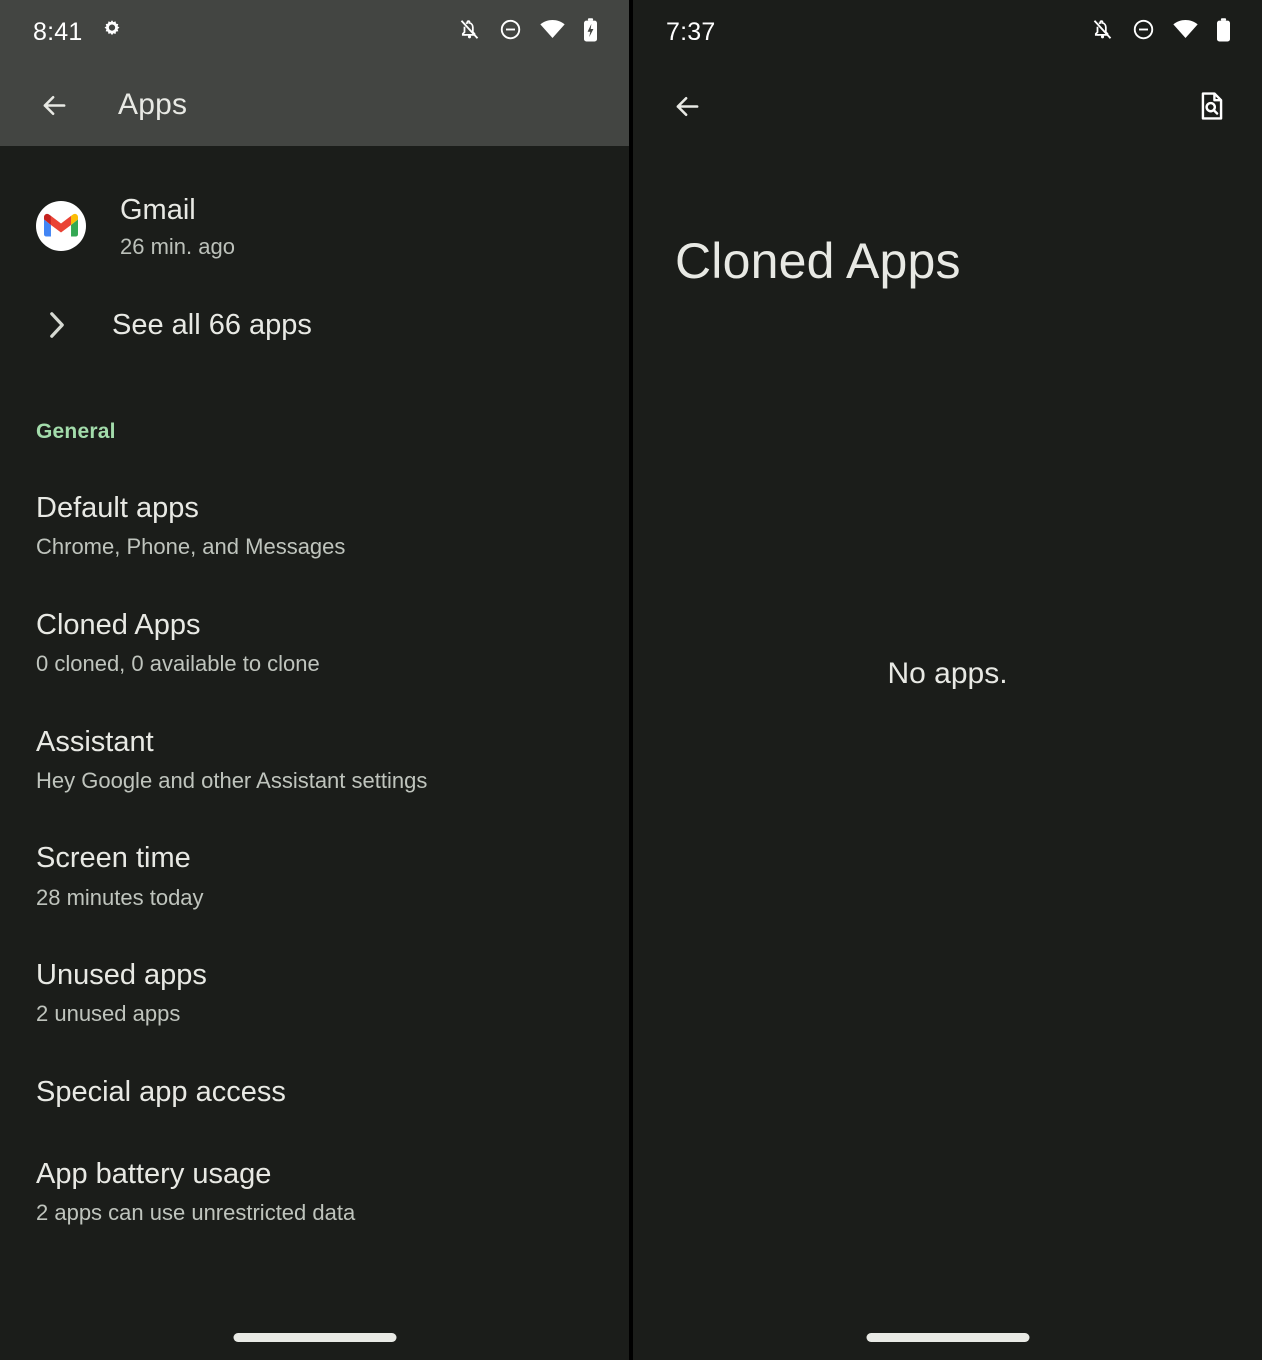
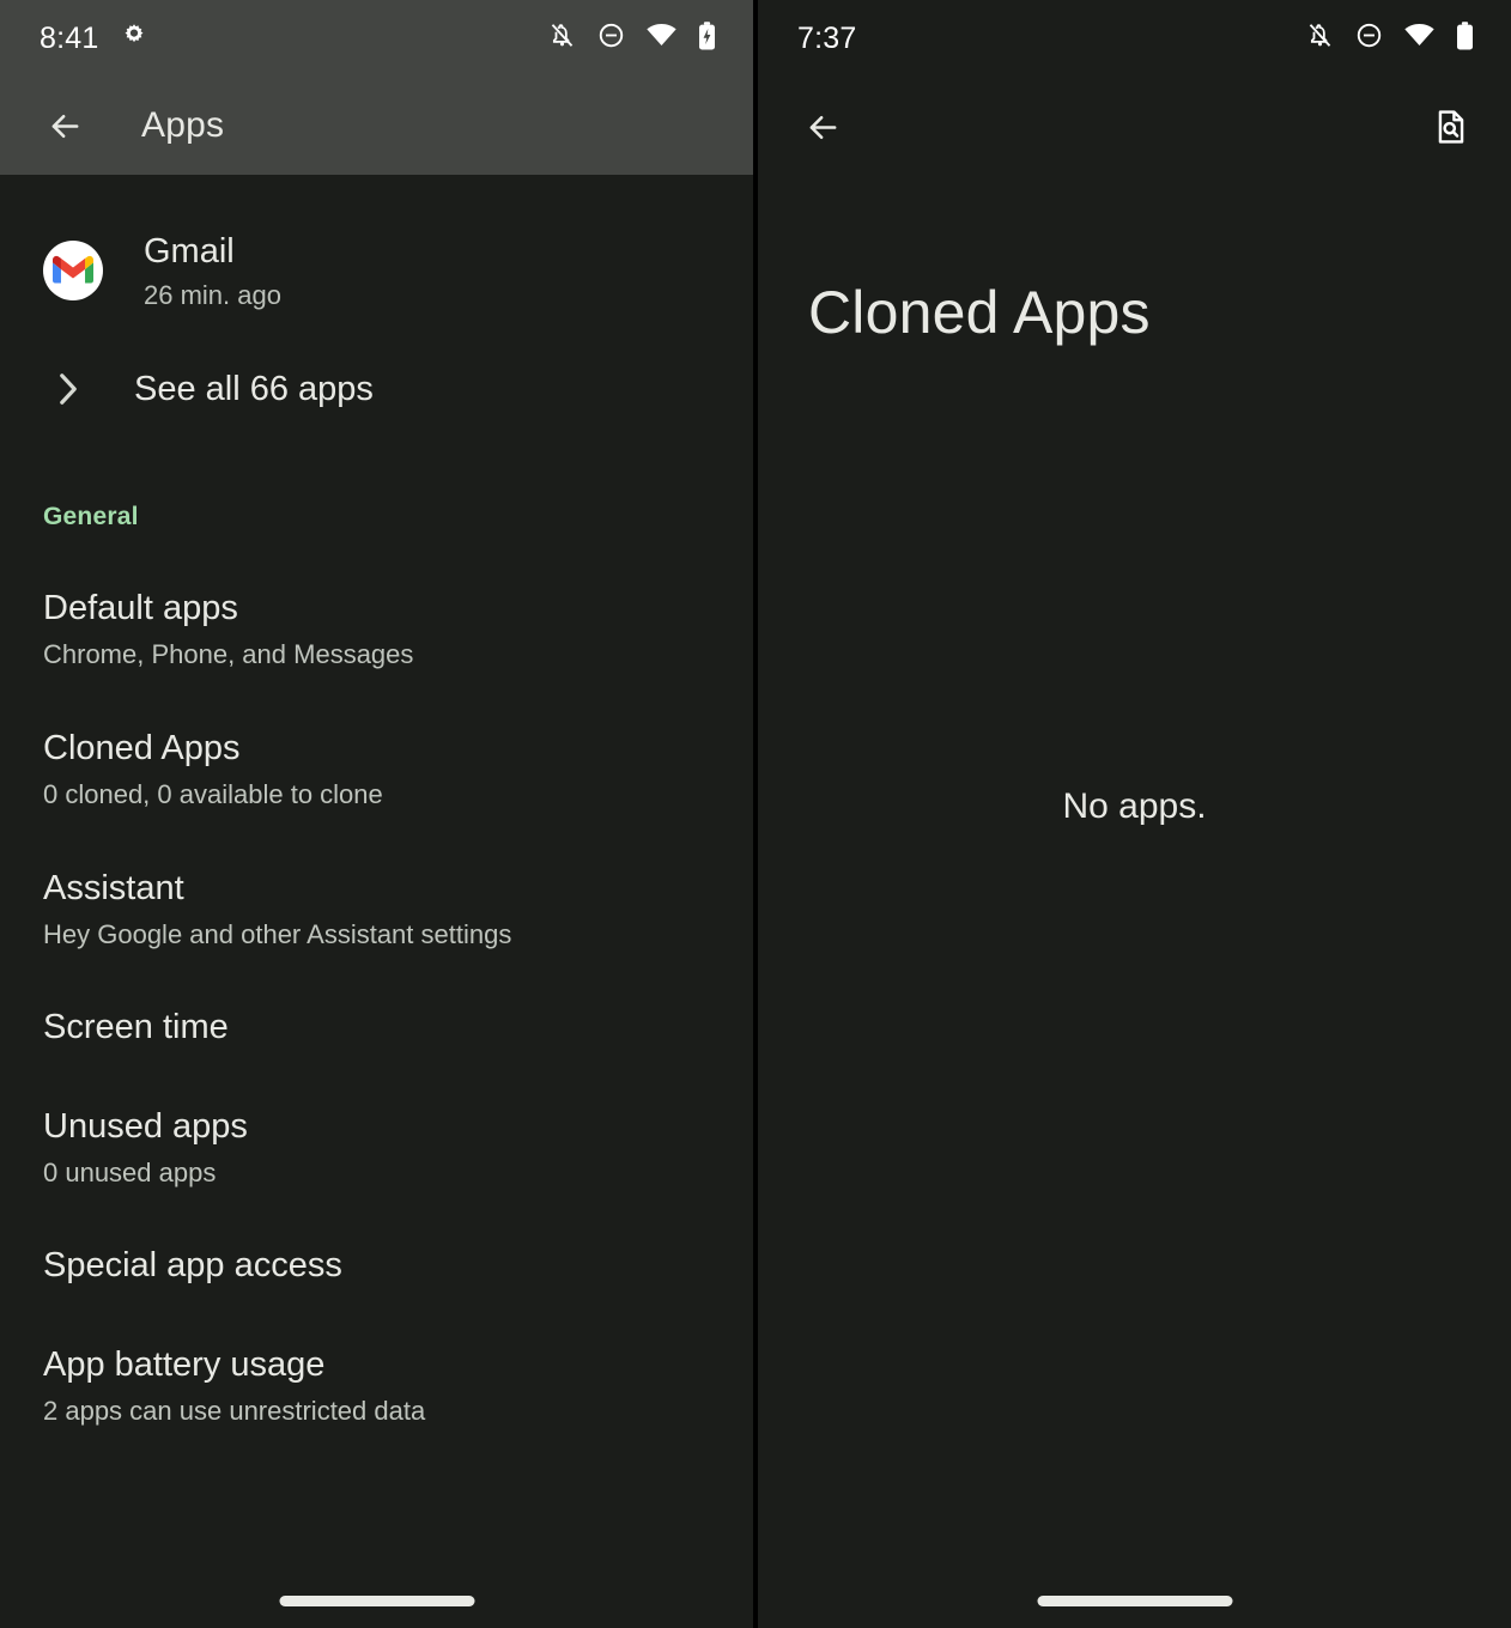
  8:41
  Apps
  Gmail
  26 min. ago
  See all 66 apps
  General
  Default apps
  Chrome, Phone, and Messages
  Cloned Apps
  0 cloned, 0 available to clone
  Assistant
  Hey Google and other Assistant settings
  Screen time
- 28 minutes today
  Unused apps
- 2 unused apps
+ 0 unused apps
  Special app access
  App battery usage
  2 apps can use unrestricted data
  7:37
  Cloned Apps
  No apps.
